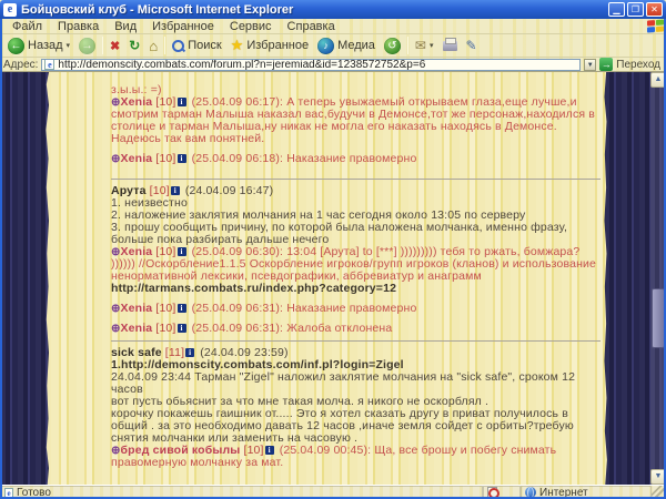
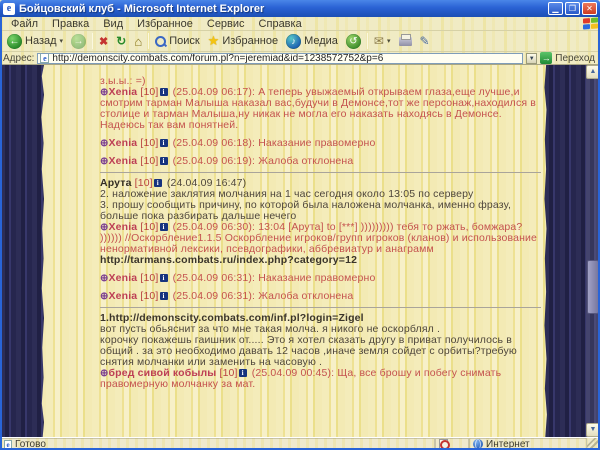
  e
  Бойцовский клуб - Microsoft Internet Explorer
  ▁
  ❐
  ✕
  Файл
  Правка
  Вид
  Избранное
  Сервис
  Справка
  ←
  Назад
  →
  ✖
  ↻
  ⌂
  Поиск
  ★
  Избранное
  ♪
  Медиа
  ↺
  ✉
  ✎
  Адрес:
  e
  http://demonscity.combats.com/forum.pl?n=jeremiad&id=1238572752&p=6
  →
  Переход
  з.ы.ы.: =)
  ⊕Xenia [10] i (25.04.09 06:17): А теперь увыжаемый открываем глаза,еще лучше,и смотрим тарман Малыша наказал вас,будучи в Демонсе,тот же персонаж,находился в столице и тарман Малыша,ну никак не могла его наказать находясь в Демонсе. Надеюсь так вам понятней.
  ⊕Xenia [10] i (25.04.09 06:18): Наказание правомерно
+ ⊕Xenia [10] i (25.04.09 06:19): Жалоба отклонена
  Арута [10] i (24.04.09 16:47)
- 1. неизвестно
  2. наложение заклятия молчания на 1 час сегодня около 13:05 по серверу
  3. прошу сообщить причину, по которой была наложена молчанка, именно фразу, больше пока разбирать дальше нечего
  ⊕Xenia [10] i (25.04.09 06:30): 13:04 [Арута] to [***] ))))))))) тебя то ржать, бомжара? )))))) //Оскорбление1.1.5 Оскорбление игроков/групп игроков (кланов) и использование ненормативной лексики, псевдографики, аббревиатур и анаграмм http://tarmans.combats.ru/index.php?category=12
  ⊕Xenia [10] i (25.04.09 06:31): Наказание правомерно
  ⊕Xenia [10] i (25.04.09 06:31): Жалоба отклонена
- sick safe [11] i (24.04.09 23:59)
  1.http://demonscity.combats.com/inf.pl?login=Zigel
- 24.04.09 23:44 Тарман "Zigel" наложил заклятие молчания на "sick safe", сроком 12 часов
  вот пусть обьяснит за что мне такая молча. я никого не оскорблял .
  корочку покажешь гаишник от..... Это я хотел сказать другу в приват получилось в общий . за это необходимо давать 12 часов ,иначе земля сойдет с орбиты?требую снятия молчанки или заменить на часовую .
  ⊕бред сивой кобылы [10] i (25.04.09 00:45): Ща, все брошу и побегу снимать правомерную молчанку за мат.
  e
  Готово
  Интернет
